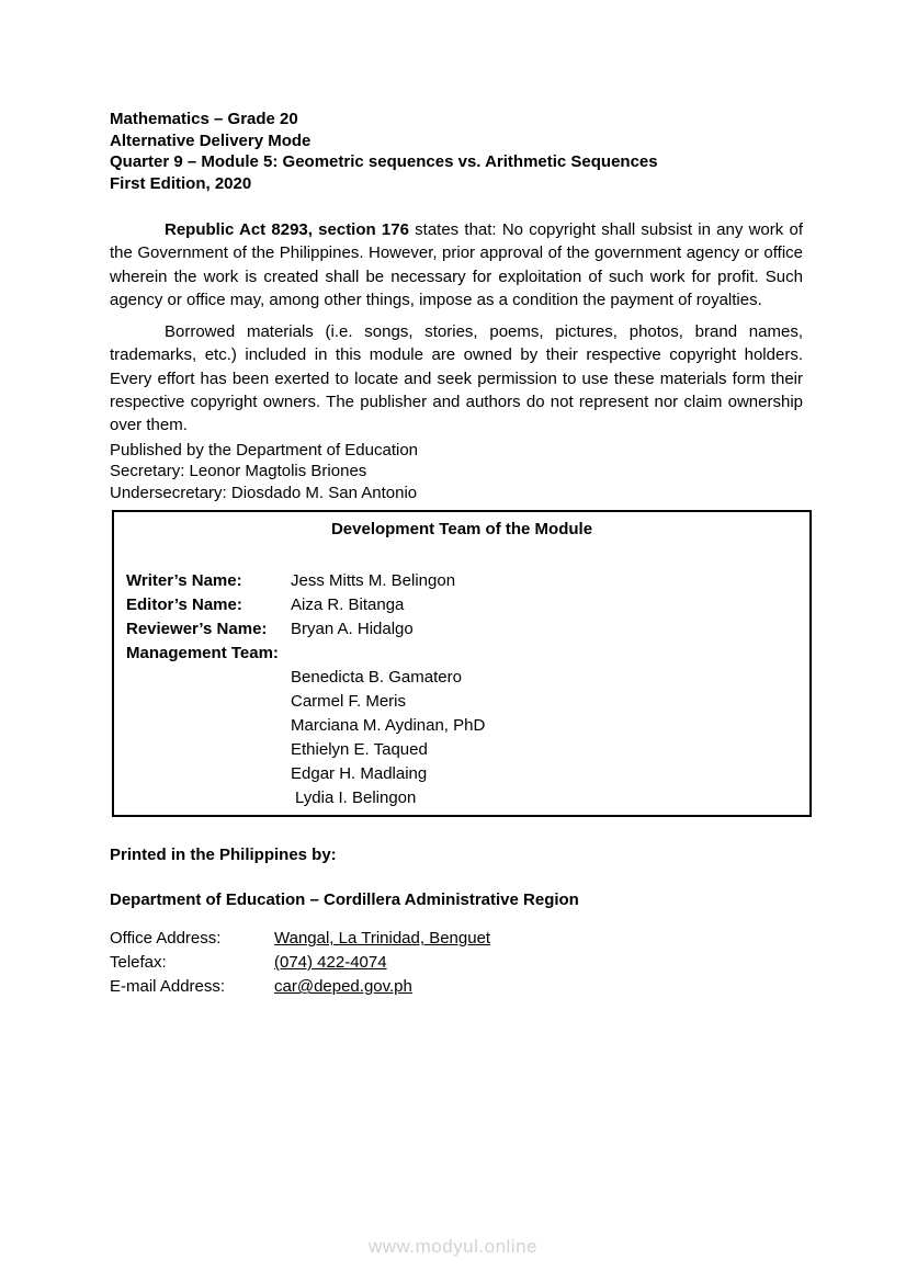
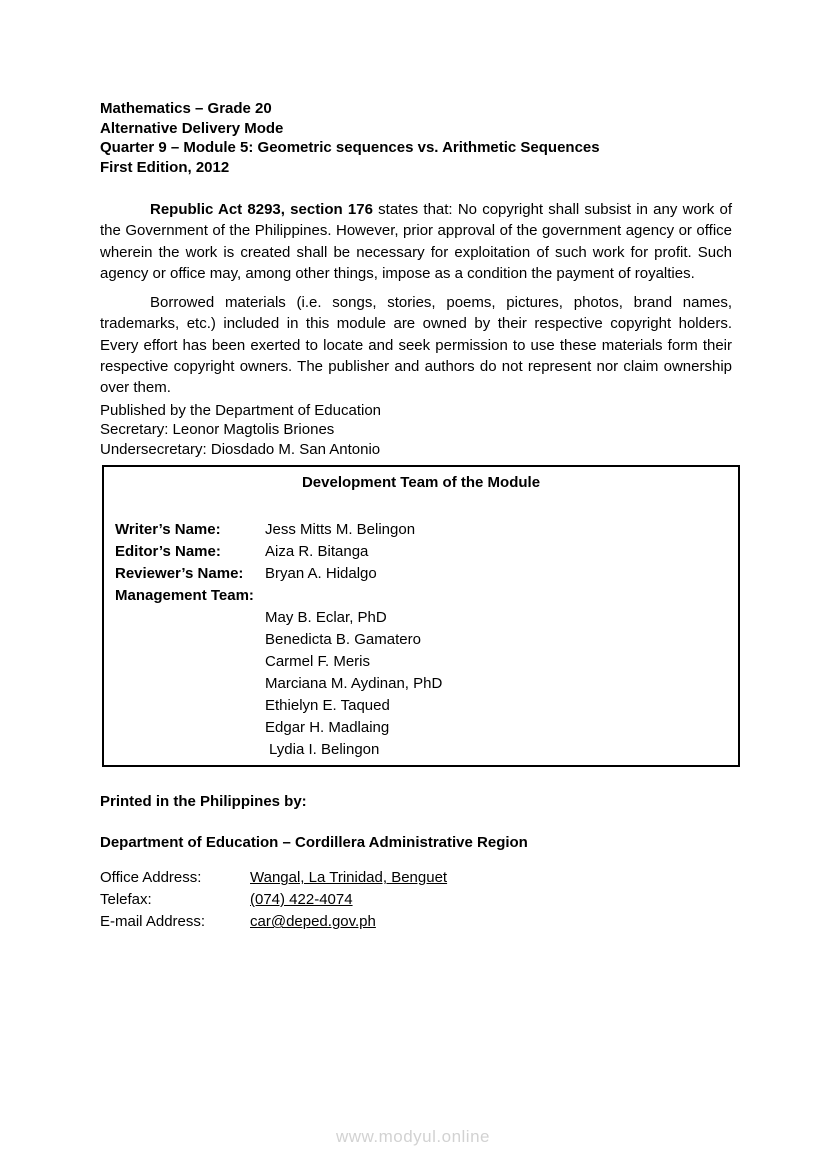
  Mathematics – Grade 20
  Alternative Delivery Mode
  Quarter 9 – Module 5: Geometric sequences vs. Arithmetic Sequences
- First Edition, 2020
+ First Edition, 2012
  Republic Act 8293, section 176 states that: No copyright shall subsist in any work of the Government of the Philippines. However, prior approval of the government agency or office wherein the work is created shall be necessary for exploitation of such work for profit. Such agency or office may, among other things, impose as a condition the payment of royalties.
  Borrowed materials (i.e. songs, stories, poems, pictures, photos, brand names, trademarks, etc.) included in this module are owned by their respective copyright holders. Every effort has been exerted to locate and seek permission to use these materials form their respective copyright owners. The publisher and authors do not represent nor claim ownership over them.
  Published by the Department of Education
  Secretary: Leonor Magtolis Briones
  Undersecretary: Diosdado M. San Antonio
  Development Team of the Module
  Writer’s Name:
  Jess Mitts M. Belingon
  Editor’s Name:
  Aiza R. Bitanga
  Reviewer’s Name:
  Bryan A. Hidalgo
  Management Team:
+ May B. Eclar, PhD
  Benedicta B. Gamatero
  Carmel F. Meris
  Marciana M. Aydinan, PhD
  Ethielyn E. Taqued
  Edgar H. Madlaing
  Lydia I. Belingon
  Printed in the Philippines by:
  Department of Education – Cordillera Administrative Region
  Office Address:
  Wangal, La Trinidad, Benguet
  Telefax:
  (074) 422-4074
  E-mail Address:
  car@deped.gov.ph
  www.modyul.online
